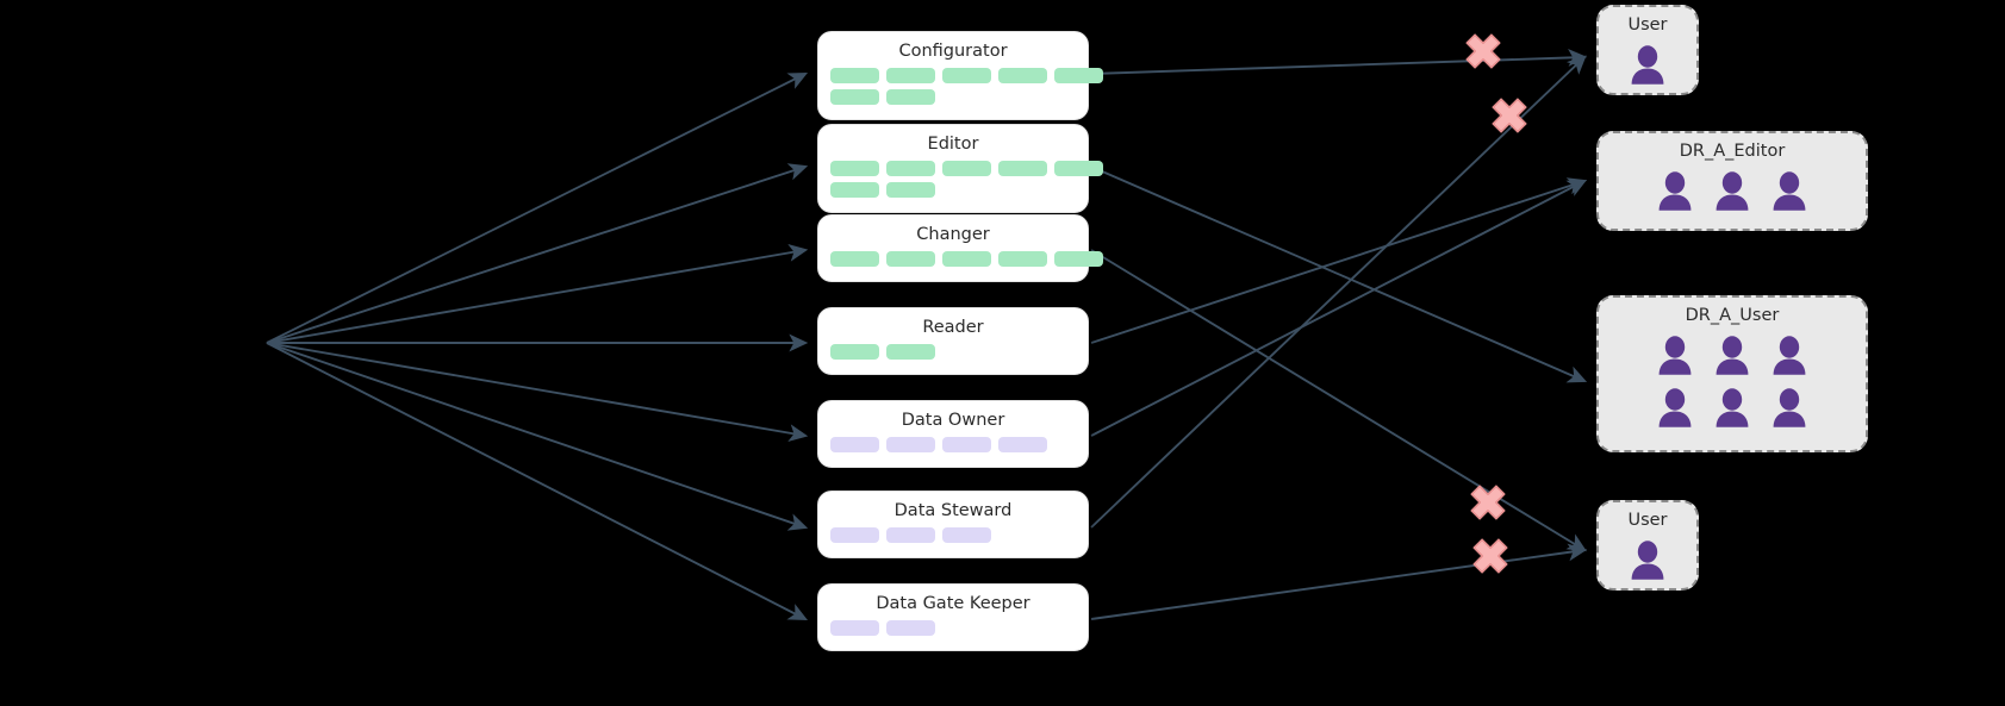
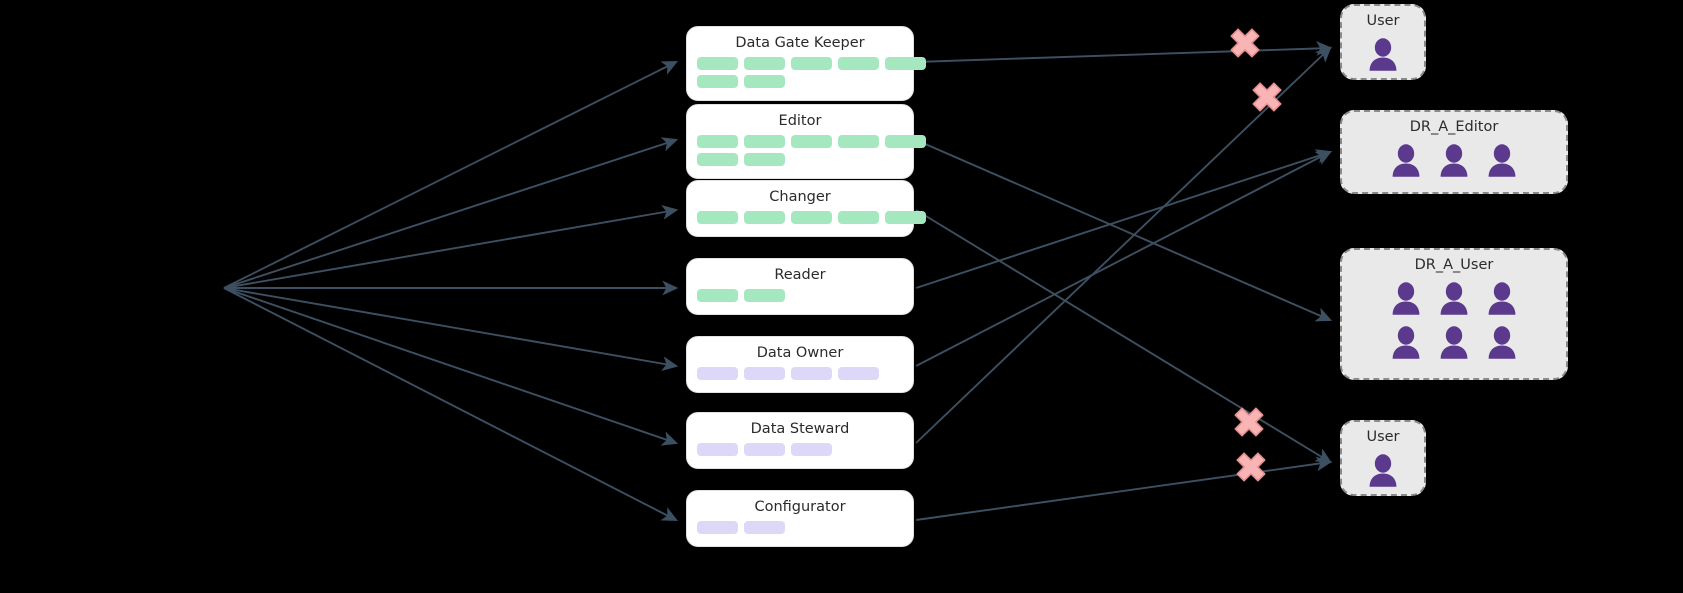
- Configurator
+ Data Gate Keeper
  Editor
  Changer
  Reader
  Data Owner
  Data Steward
- Data Gate Keeper
+ Configurator
  User
  DR_A_Editor
  DR_A_User
  User
